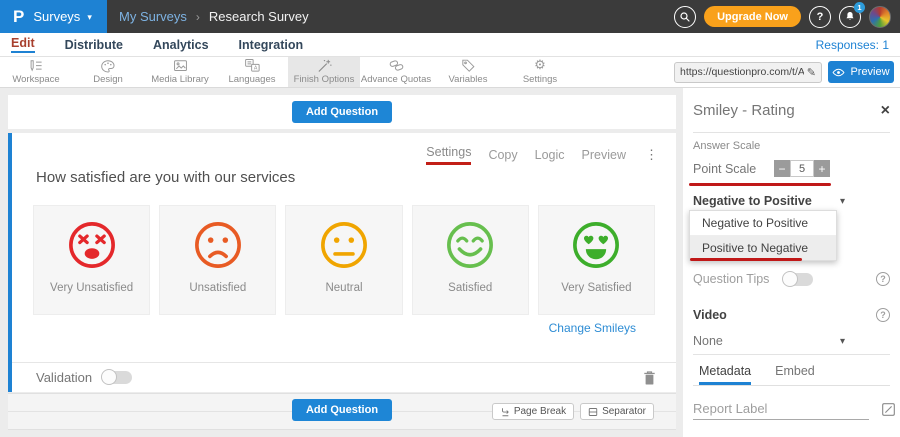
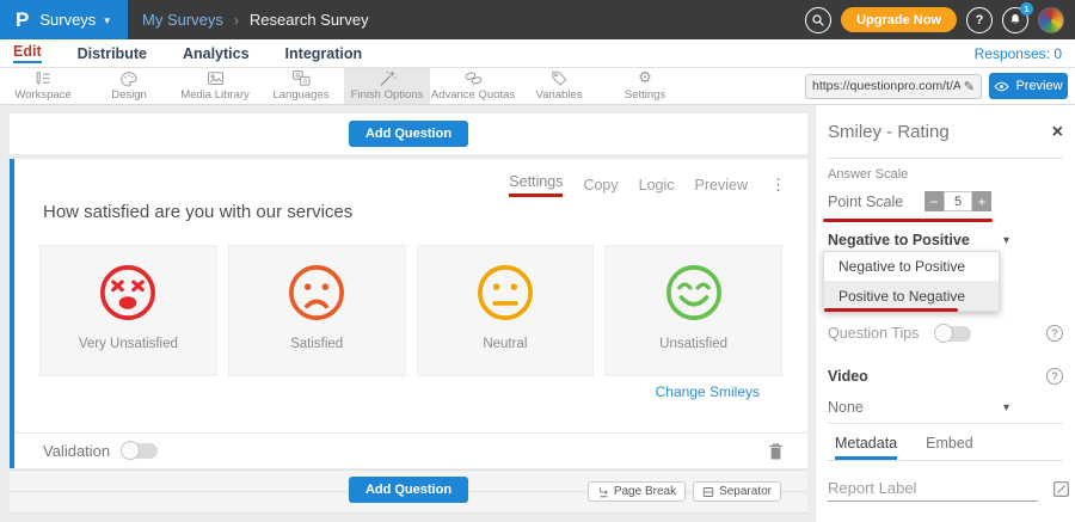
  P
  Surveys
  ▾
  My Surveys
  ›
  Research Survey
  Upgrade Now
  ?
  1
  Edit
  Distribute
  Analytics
  Integration
- Responses: 1
+ Responses: 0
  Workspace
  Design
  Media Library
  Languages
  Finish Options
  Advance Quotas
  Variables
  ⚙
  Settings
  https://questionpro.com/t/A
  ✎
  Preview
  Add Question
  Settings
  Copy
  Logic
  Preview
  ⋮
  How satisfied are you with our services
  Very Unsatisfied
- Unsatisfied
+ Satisfied
  Neutral
- Satisfied
+ Unsatisfied
- Very Satisfied
  Change Smileys
  Validation
  Add Question
  Page Break
  Separator
  Smiley - Rating
  ×
  Answer Scale
  Point Scale
  −
  5
  +
  Negative to Positive
  ▾
  Negative to Positive
  Positive to Negative
  Question Tips
  ?
  Video
  ?
  None
  ▾
  Metadata
  Embed
  Report Label
